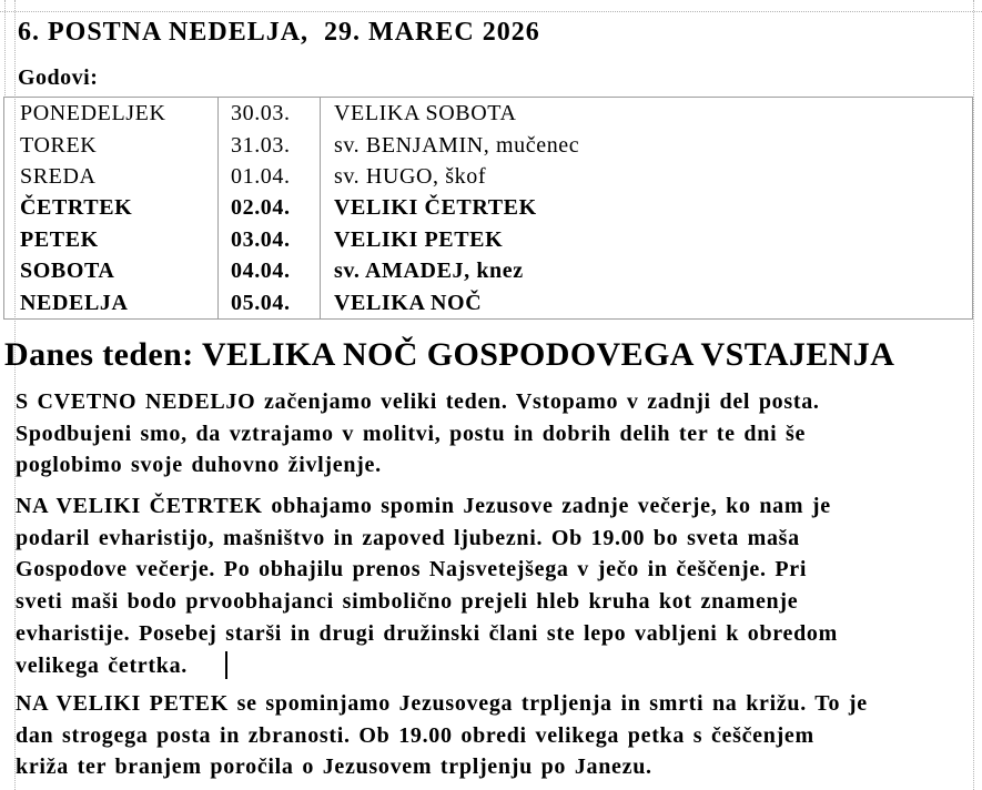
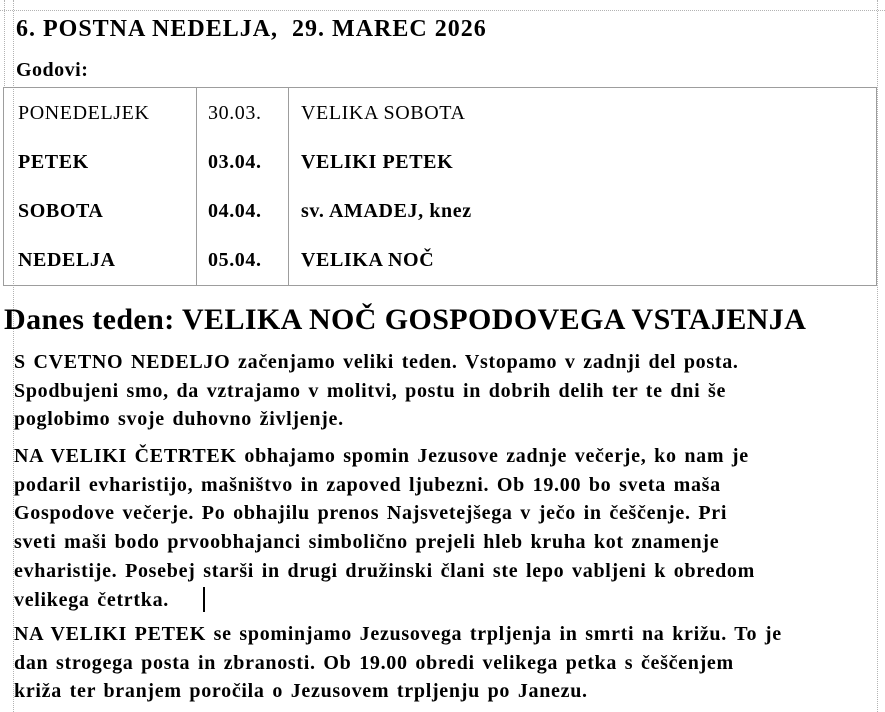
  6. POSTNA NEDELJA, 29. MAREC 2026
  Godovi:
  PONEDELJEK	30.03.	VELIKA SOBOTA
- TOREK	31.03.	sv. BENJAMIN, mučenec
- SREDA	01.04.	sv. HUGO, škof
- ČETRTEK	02.04.	VELIKI ČETRTEK
  PETEK	03.04.	VELIKI PETEK
  SOBOTA	04.04.	sv. AMADEJ, knez
  NEDELJA	05.04.	VELIKA NOČ
  Danes teden: VELIKA NOČ GOSPODOVEGA VSTAJENJA
  S CVETNO NEDELJO začenjamo veliki teden. Vstopamo v zadnji del posta.
  Spodbujeni smo, da vztrajamo v molitvi, postu in dobrih delih ter te dni še
  poglobimo svoje duhovno življenje.
  NA VELIKI ČETRTEK obhajamo spomin Jezusove zadnje večerje, ko nam je
  podaril evharistijo, mašništvo in zapoved ljubezni. Ob 19.00 bo sveta maša
  Gospodove večerje. Po obhajilu prenos Najsvetejšega v ječo in češčenje. Pri
  sveti maši bodo prvoobhajanci simbolično prejeli hleb kruha kot znamenje
  evharistije. Posebej starši in drugi družinski člani ste lepo vabljeni k obredom
  velikega četrtka.
  NA VELIKI PETEK se spominjamo Jezusovega trpljenja in smrti na križu. To je
  dan strogega posta in zbranosti. Ob 19.00 obredi velikega petka s češčenjem
  križa ter branjem poročila o Jezusovem trpljenju po Janezu.
